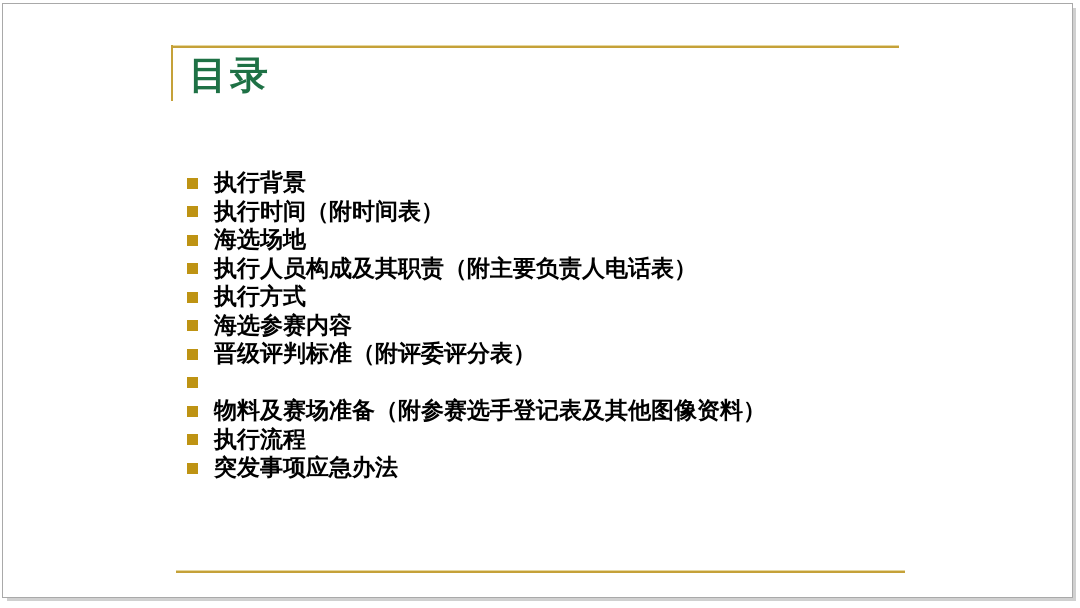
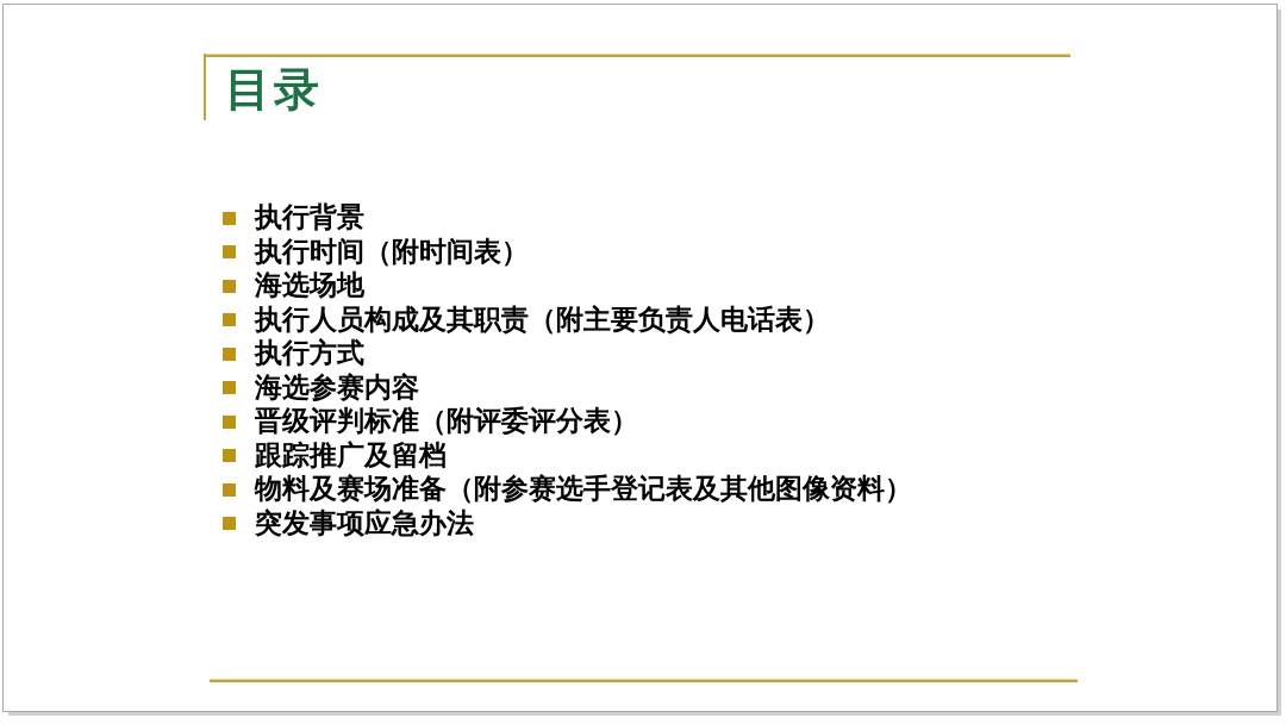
  目录
  执行背景
  执行时间（附时间表）
  海选场地
  执行人员构成及其职责（附主要负责人电话表）
  执行方式
  海选参赛内容
  晋级评判标准（附评委评分表）
+ 跟踪推广及留档
  物料及赛场准备（附参赛选手登记表及其他图像资料）
- 执行流程
  突发事项应急办法
